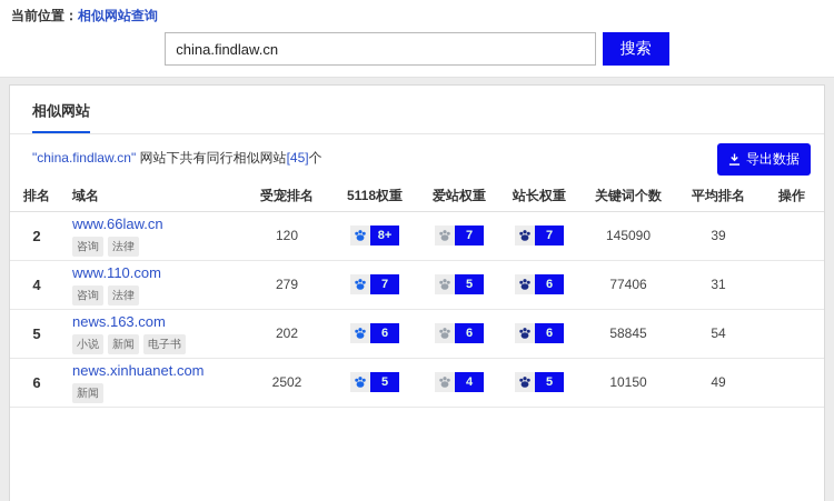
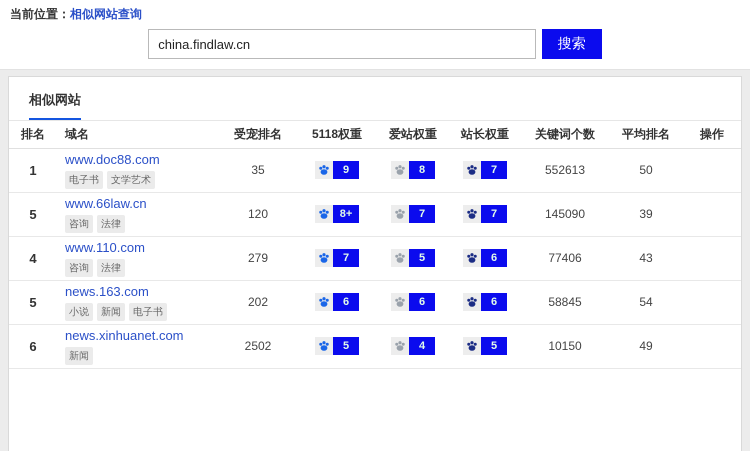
  当前位置：相似网站查询
  china.findlaw.cn 搜索
  相似网站
- "china.findlaw.cn" 网站下共有同行相似网站[45]个
- 导出数据
  排名	域名	受宠排名	5118权重	爱站权重	站长权重	关键词个数	平均排名	操作
+ 1	www.doc88.com 电子书 文学艺术	35	9	8	7	552613	50
- 2	www.66law.cn 咨询 法律	120	8+	7	7	145090	39
+ 5	www.66law.cn 咨询 法律	120	8+	7	7	145090	39
- 4	www.110.com 咨询 法律	279	7	5	6	77406	31
+ 4	www.110.com 咨询 法律	279	7	5	6	77406	43
  5	news.163.com 小说 新闻 电子书	202	6	6	6	58845	54
  6	news.xinhuanet.com 新闻	2502	5	4	5	10150	49
